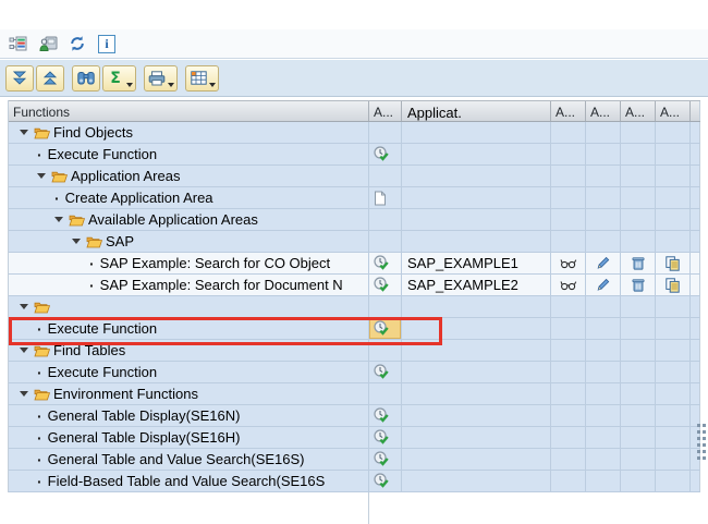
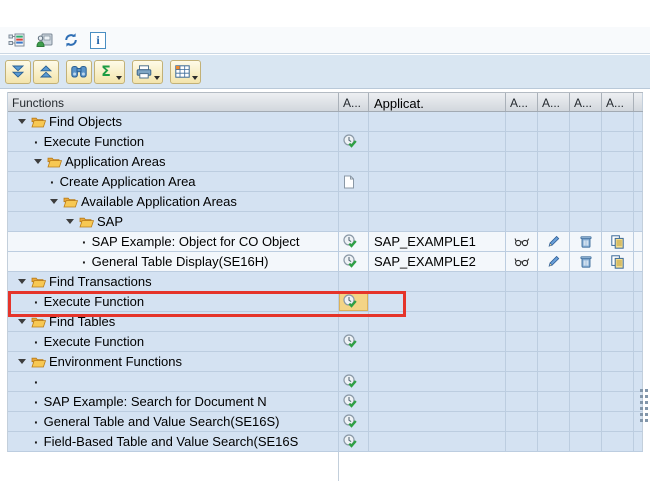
  i
  Σ
  Functions
  A...
  Applicat.
  A...
  A...
  A...
  A...
  Find Objects
  ·
  Execute Function
  Application Areas
  ·
  Create Application Area
  Available Application Areas
  SAP
  ·
- SAP Example: Search for CO Object
+ SAP Example: Object for CO Object
  SAP_EXAMPLE1
  ·
- SAP Example: Search for Document N
+ General Table Display(SE16H)
  SAP_EXAMPLE2
+ Find Transactions
  ·
  Execute Function
  Find Tables
  ·
  Execute Function
  Environment Functions
  ·
- General Table Display(SE16N)
  ·
- General Table Display(SE16H)
+ SAP Example: Search for Document N
  ·
  General Table and Value Search(SE16S)
  ·
  Field-Based Table and Value Search(SE16S
